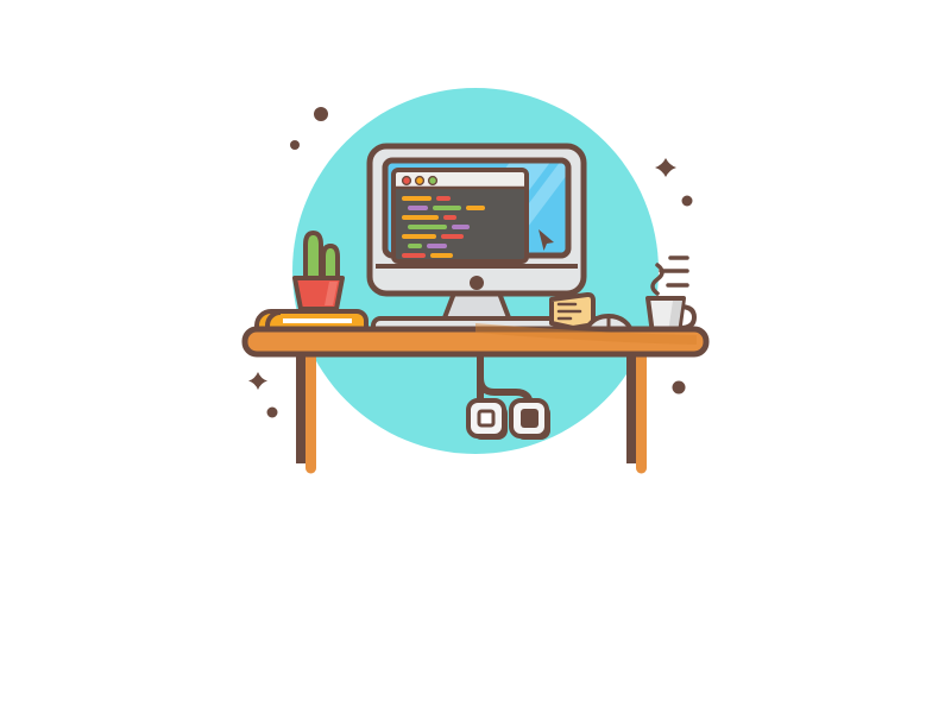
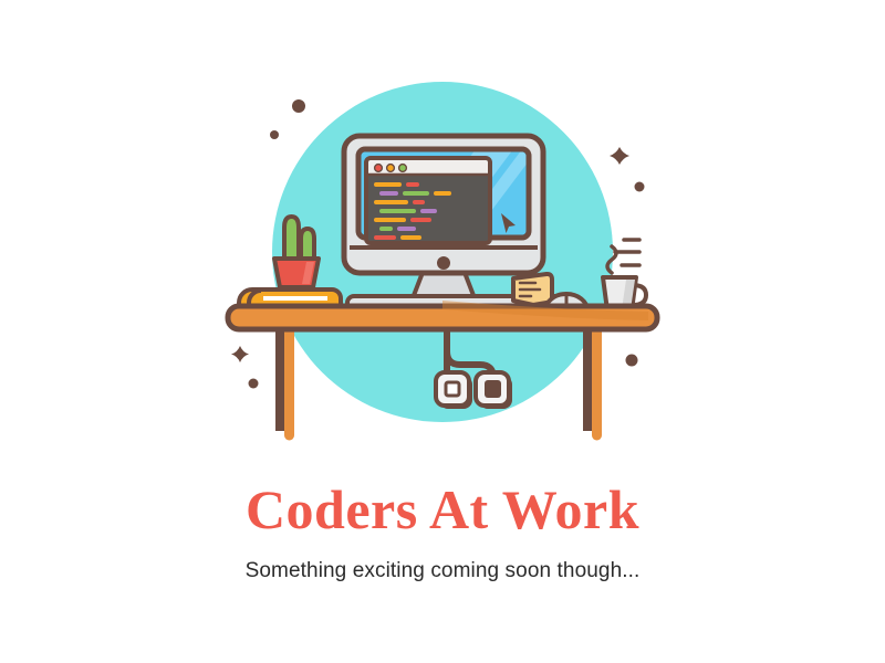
+ Coders At Work
+ Something exciting coming soon though...
